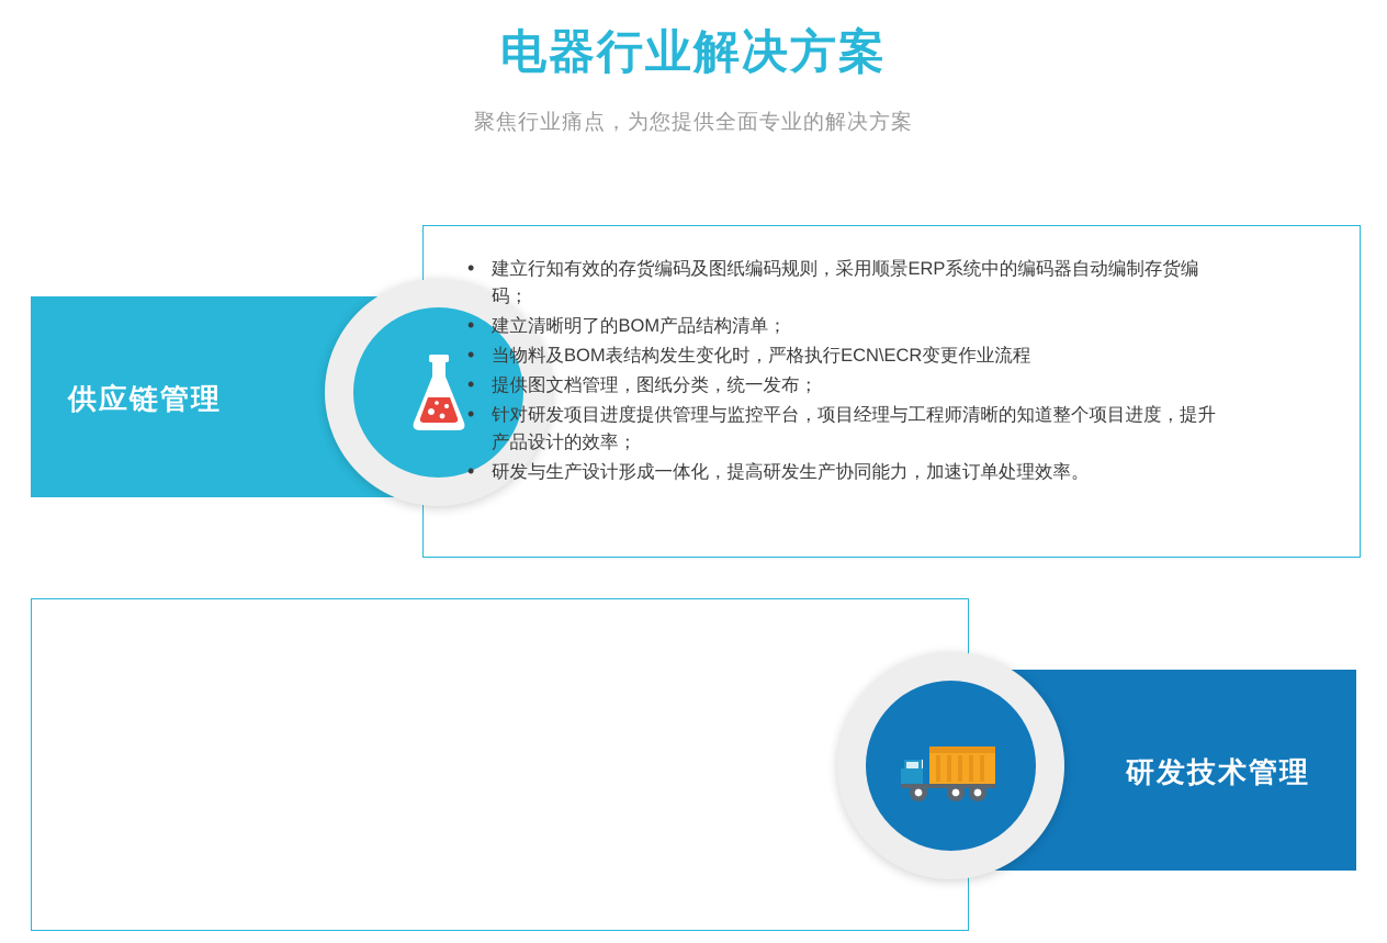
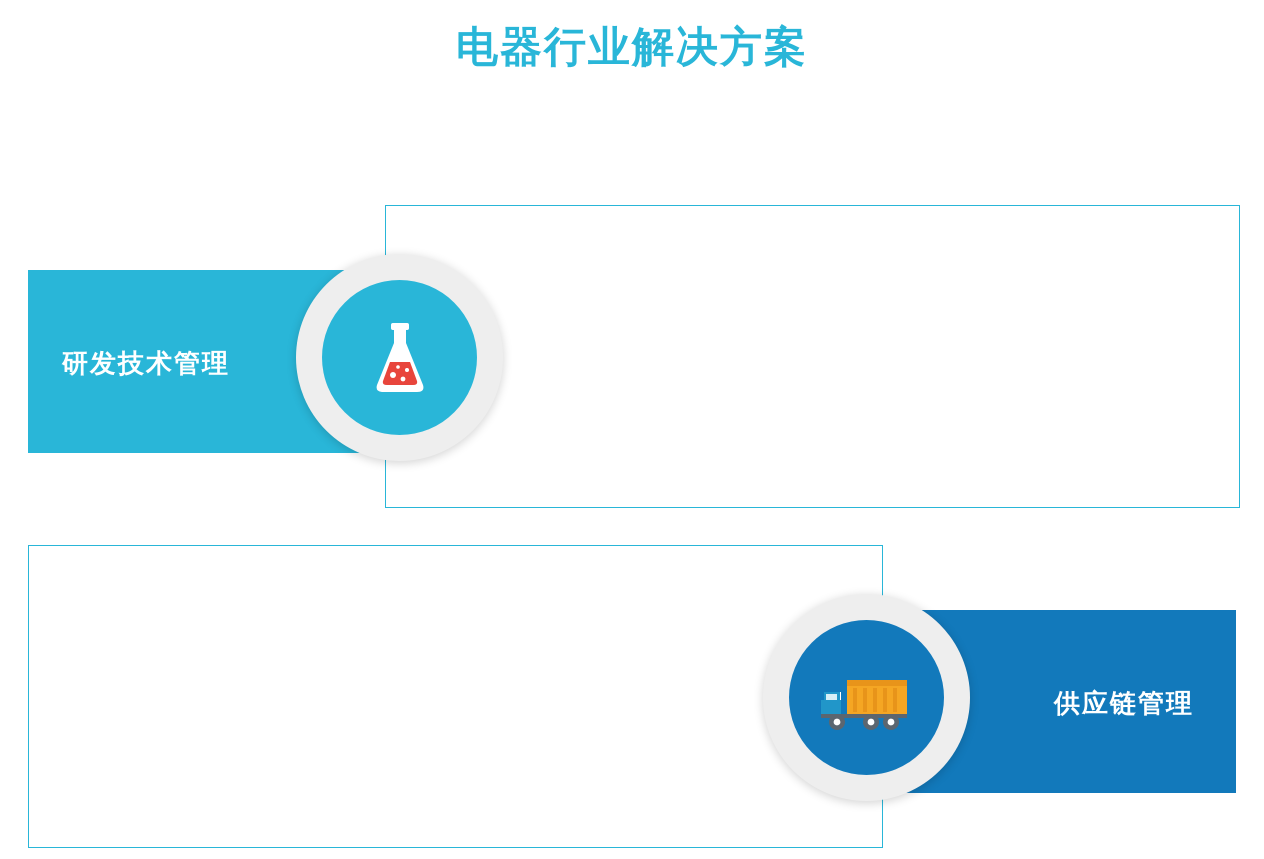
  电器行业解决方案
- 聚焦行业痛点，为您提供全面专业的解决方案
- 供应链管理
+ 研发技术管理
- 建立行知有效的存货编码及图纸编码规则，采用顺景ERP系统中的编码器自动编制存货编码；
- 建立清晰明了的BOM产品结构清单；
- 当物料及BOM表结构发生变化时，严格执行ECN\ECR变更作业流程
- 提供图文档管理，图纸分类，统一发布；
- 针对研发项目进度提供管理与监控平台，项目经理与工程师清晰的知道整个项目进度，提升产品设计的效率；
- 研发与生产设计形成一体化，提高研发生产协同能力，加速订单处理效率。
- 研发技术管理
+ 供应链管理
